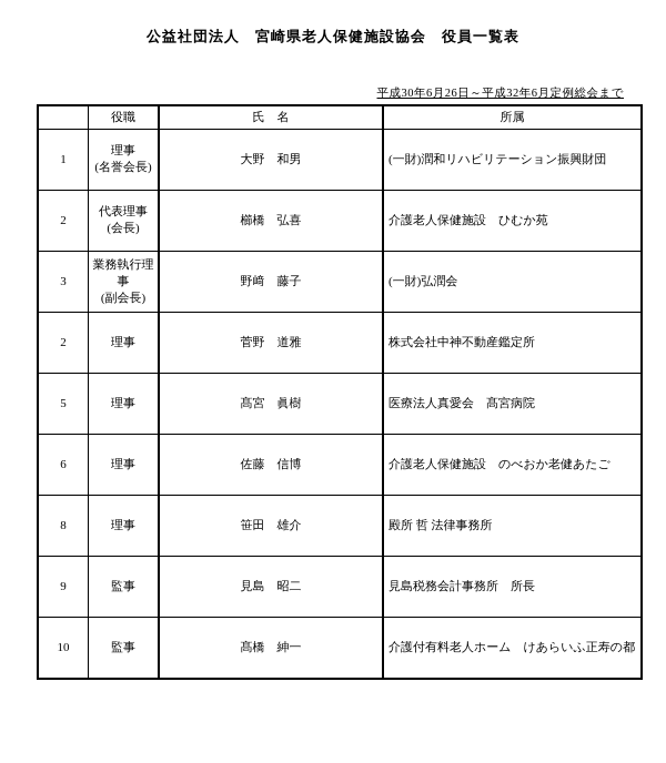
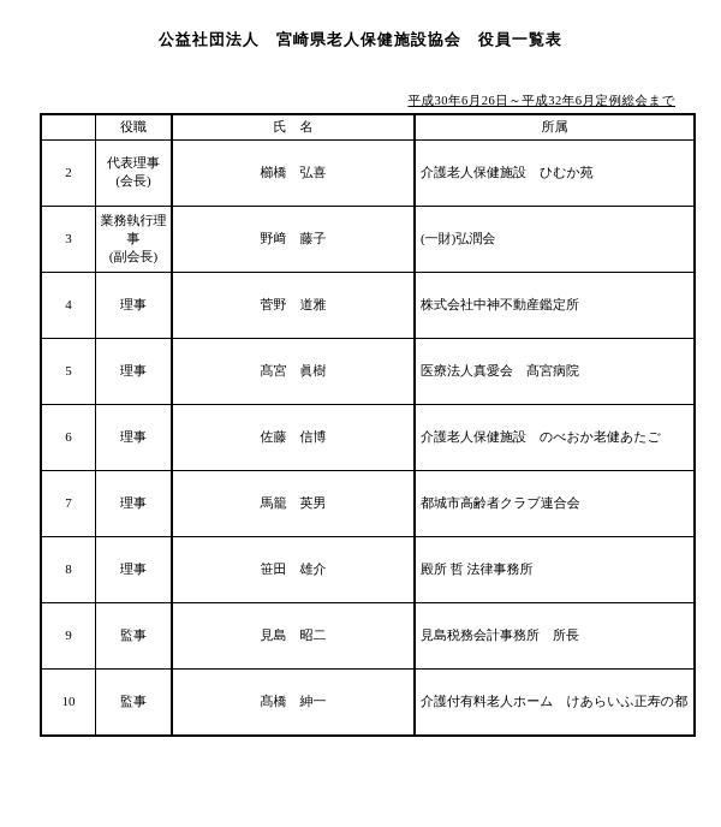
  公益社団法人 宮崎県老人保健施設協会 役員一覧表
  平成30年6月26日～平成32年6月定例総会まで
  	役職	氏 名	所属
- 1	理事 (名誉会長)	大野 和男	(一財)潤和リハビリテーション振興財団
  2	代表理事 (会長)	櫛橋 弘喜	介護老人保健施設 ひむか苑
  3	業務執行理事 (副会長)	野﨑 藤子	(一財)弘潤会
- 2	理事	菅野 道雅	株式会社中神不動産鑑定所
+ 4	理事	菅野 道雅	株式会社中神不動産鑑定所
  5	理事	髙宮 眞樹	医療法人真愛会 髙宮病院
  6	理事	佐藤 信博	介護老人保健施設 のべおか老健あたご
+ 7	理事	馬籠 英男	都城市高齢者クラブ連合会
  8	理事	笹田 雄介	殿所 哲 法律事務所
  9	監事	見島 昭二	見島税務会計事務所 所長
  10	監事	髙橋 紳一	介護付有料老人ホーム けあらいふ正寿の都
